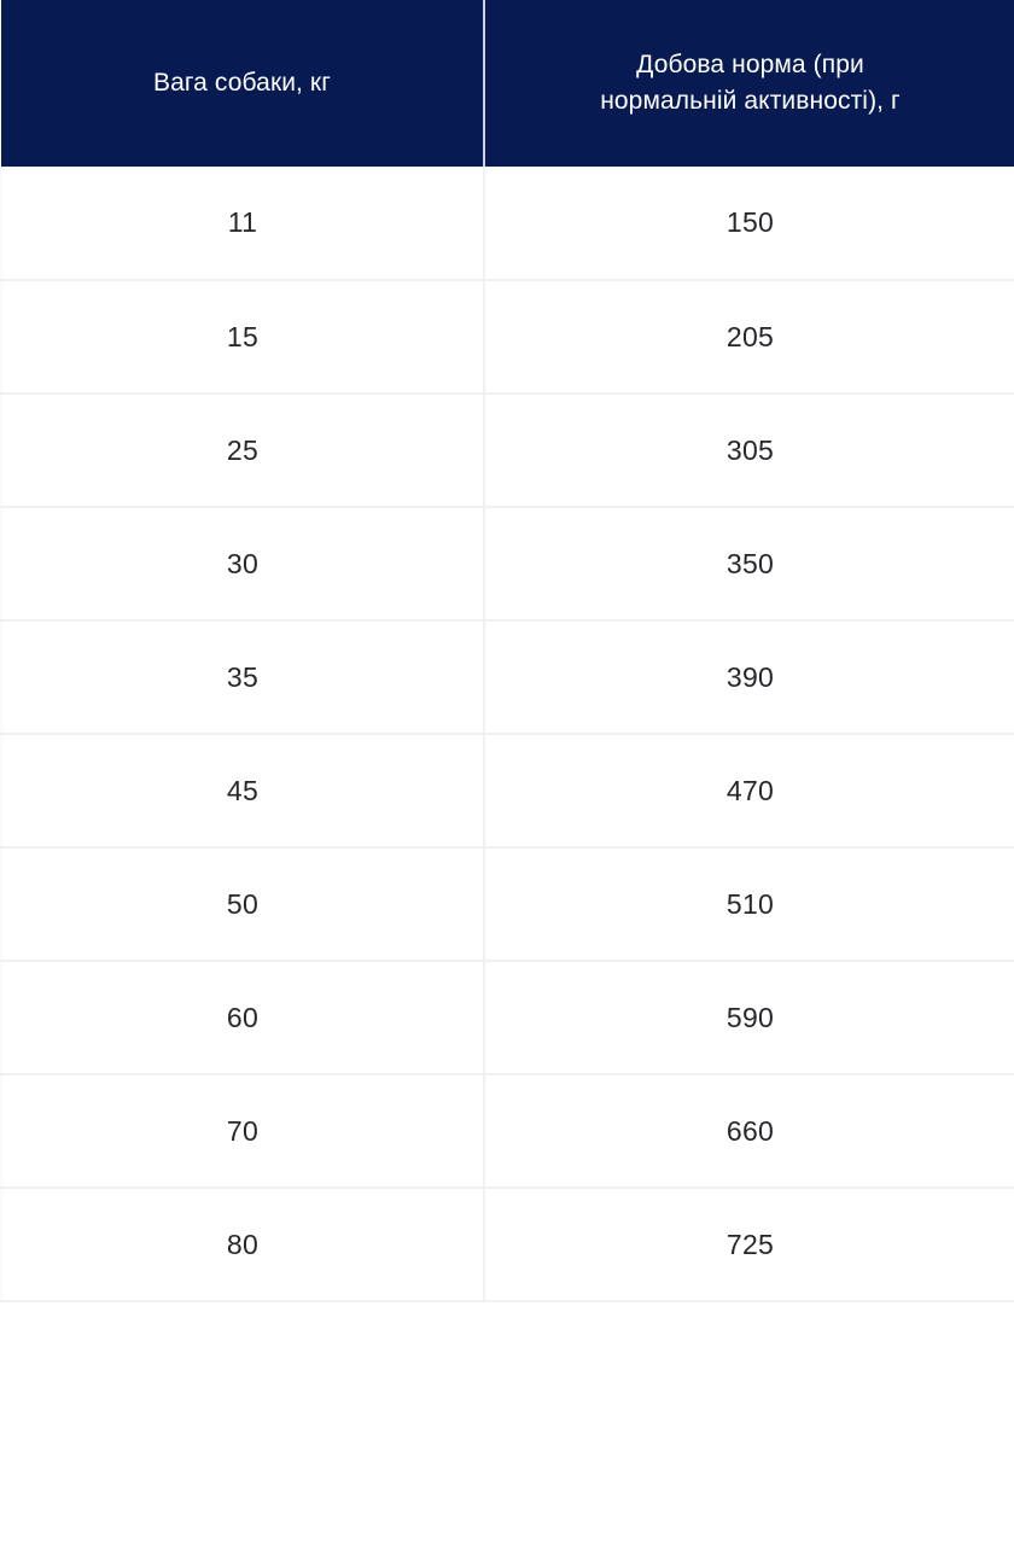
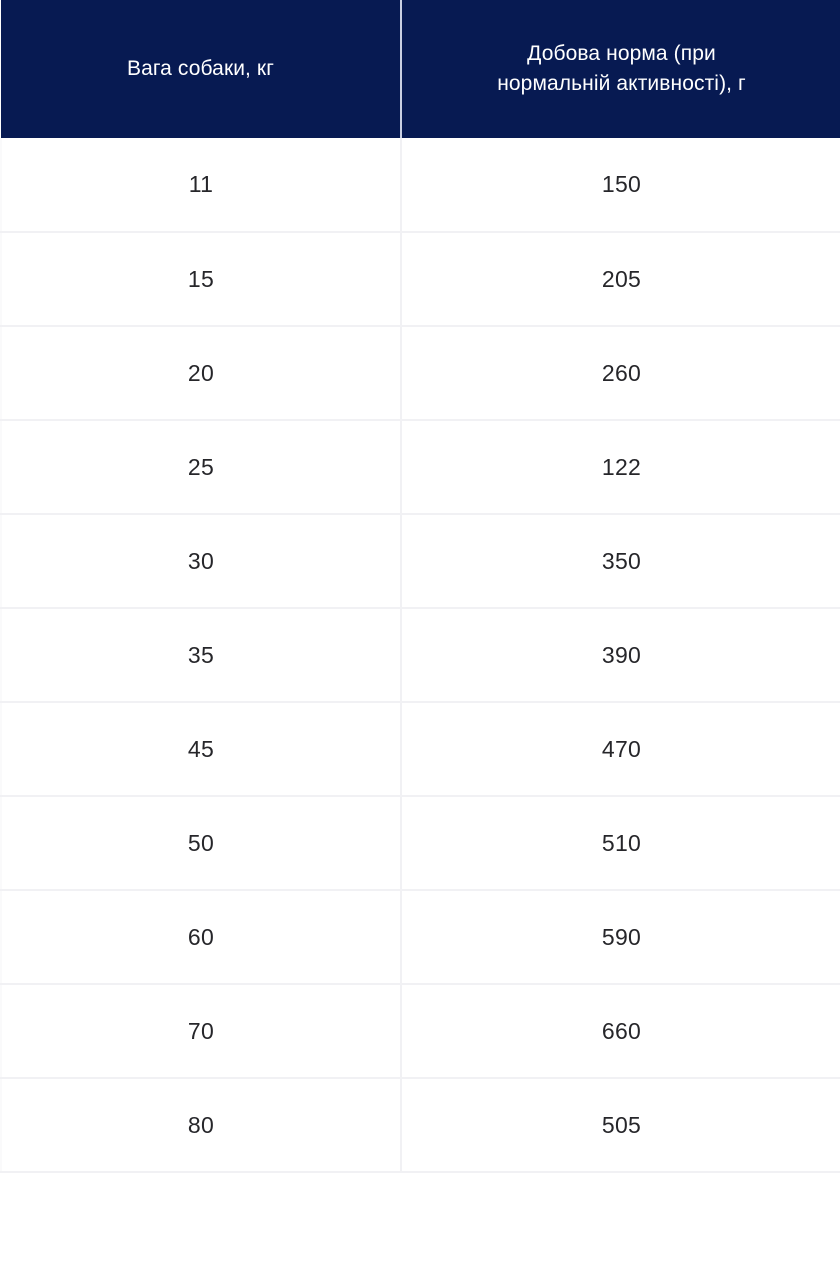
  Вага собаки, кг	Добова норма (при нормальній активності), г
  11	150
  15	205
+ 20	260
- 25	305
+ 25	122
  30	350
  35	390
  45	470
  50	510
  60	590
  70	660
- 80	725
+ 80	505
